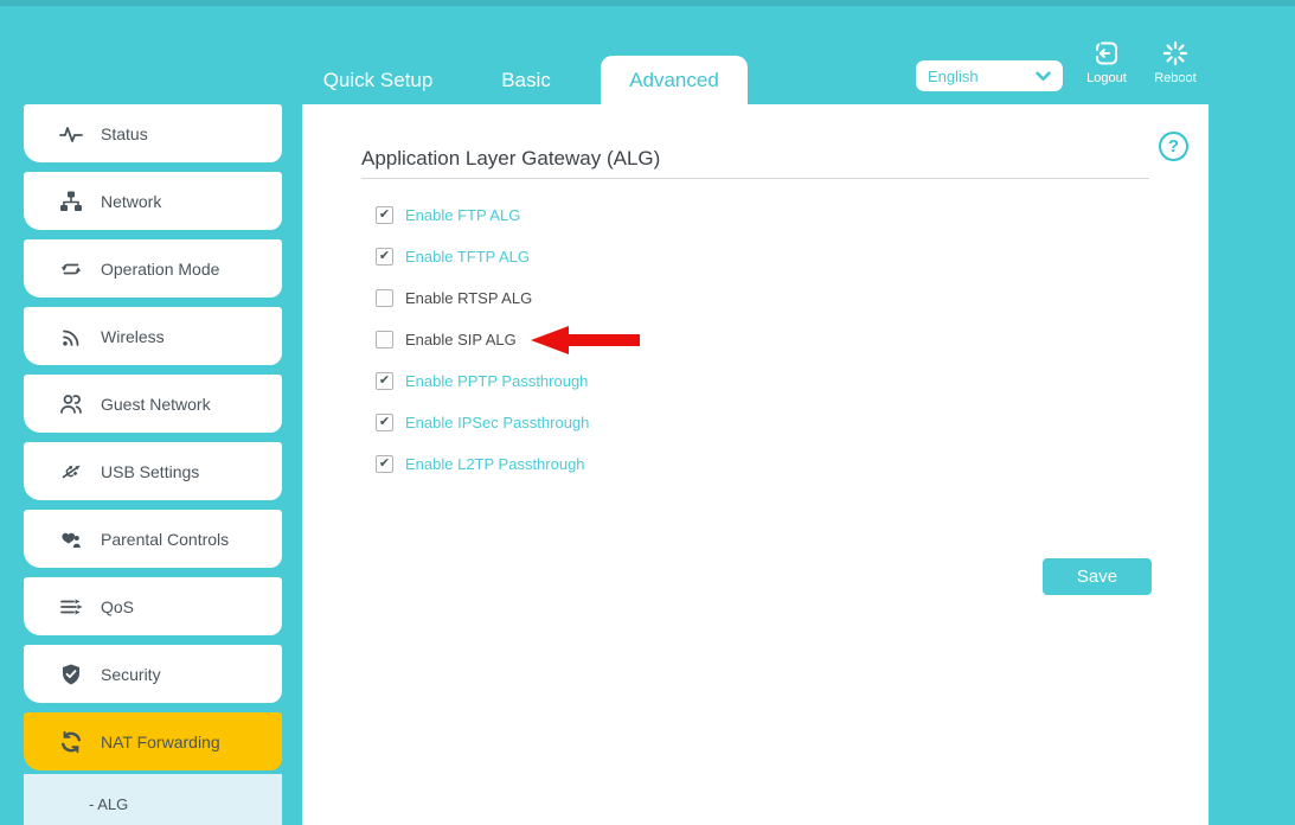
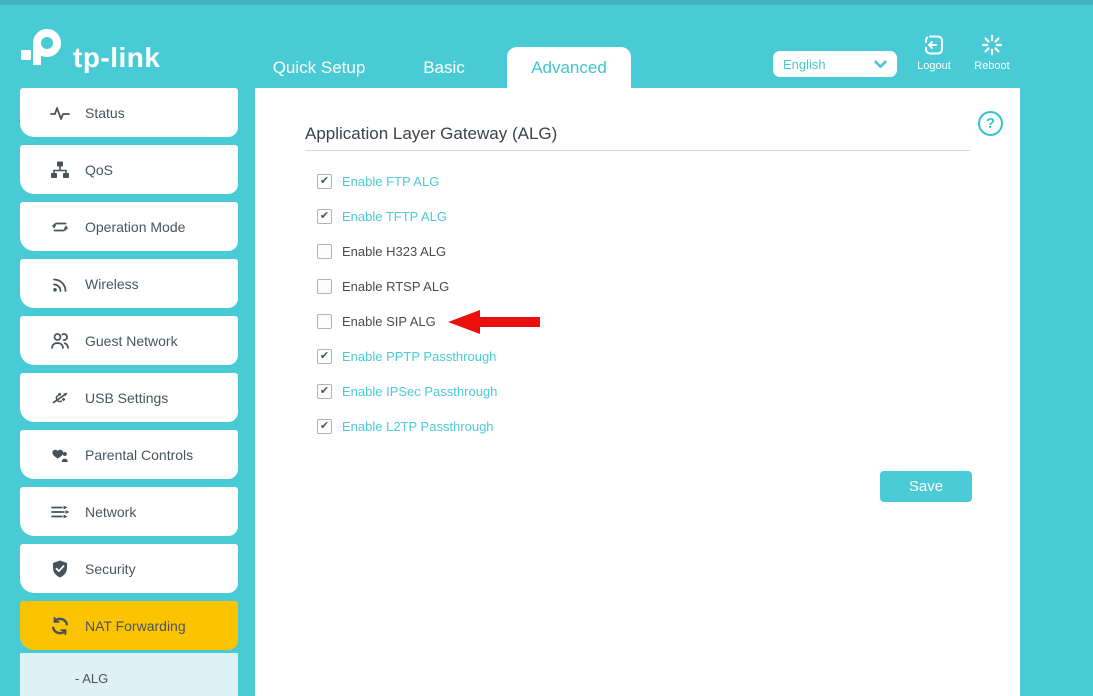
+ tp-link
  Quick Setup
  Basic
  Advanced
  English
  Logout
  Reboot
  - ALG
  Status
- Network
+ QoS
  Operation Mode
  Wireless
  Guest Network
  USB Settings
  Parental Controls
- QoS
+ Network
  Security
  NAT Forwarding
  Application Layer Gateway (ALG)
  ?
  ✔
  Enable FTP ALG
  ✔
  Enable TFTP ALG
+ Enable H323 ALG
  Enable RTSP ALG
  Enable SIP ALG
  ✔
  Enable PPTP Passthrough
  ✔
  Enable IPSec Passthrough
  ✔
  Enable L2TP Passthrough
  Save
